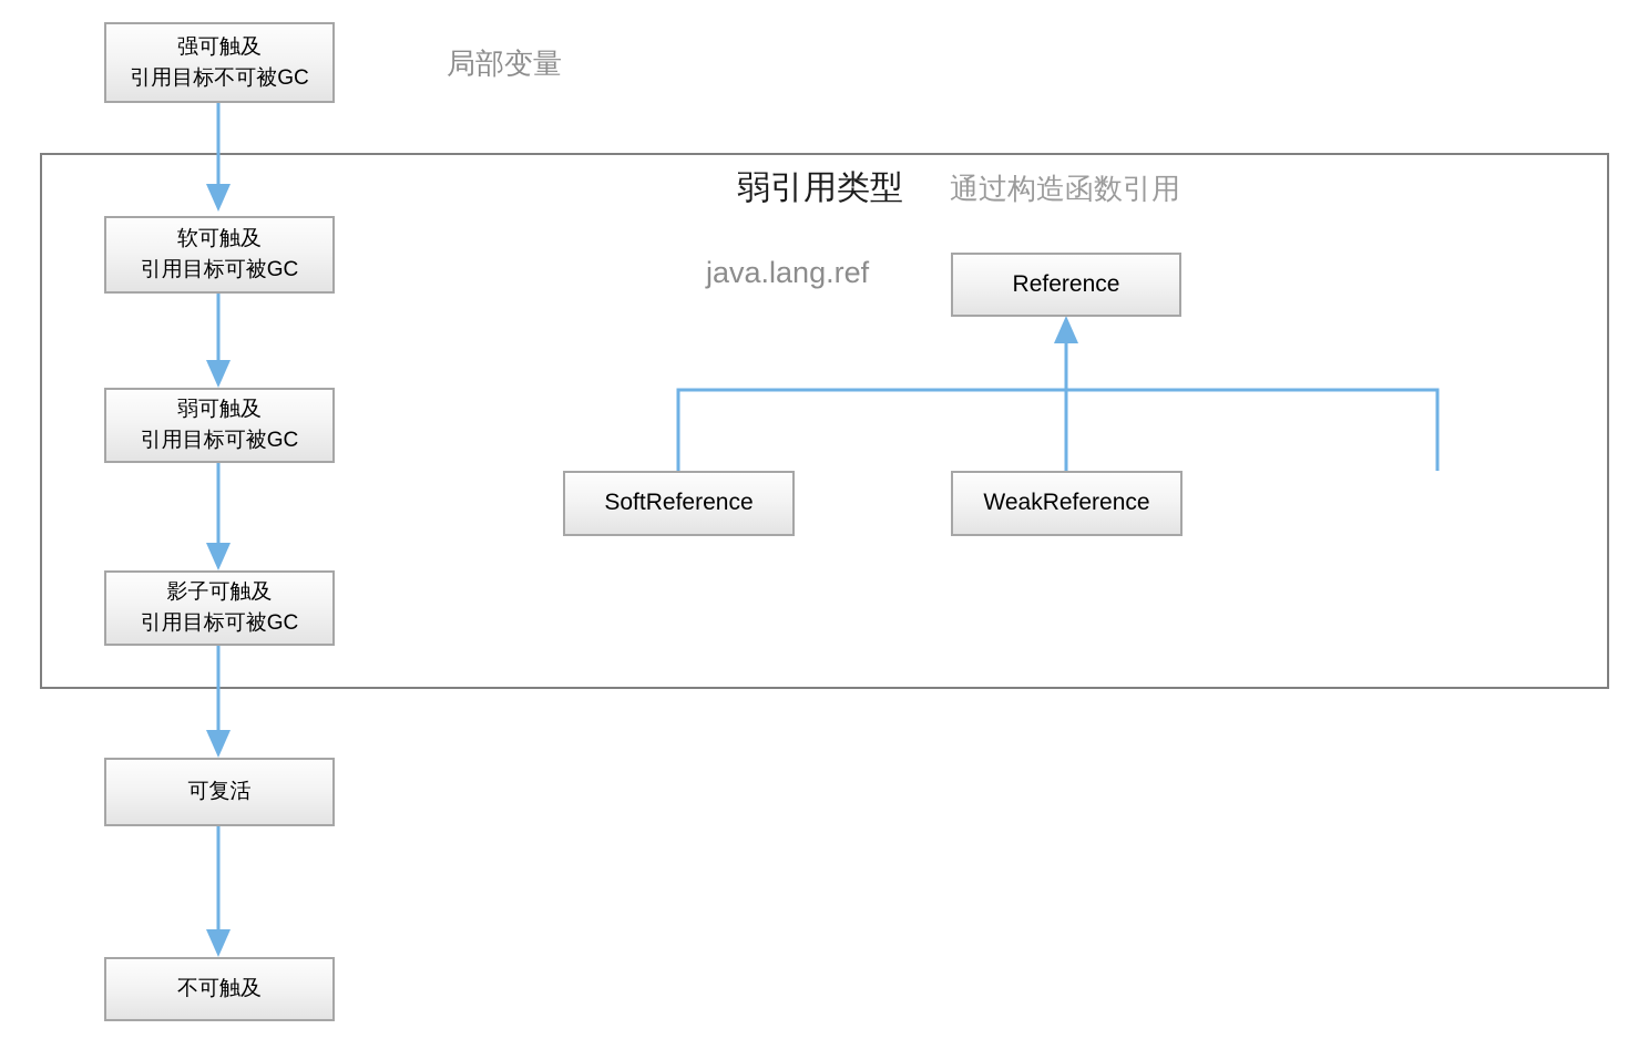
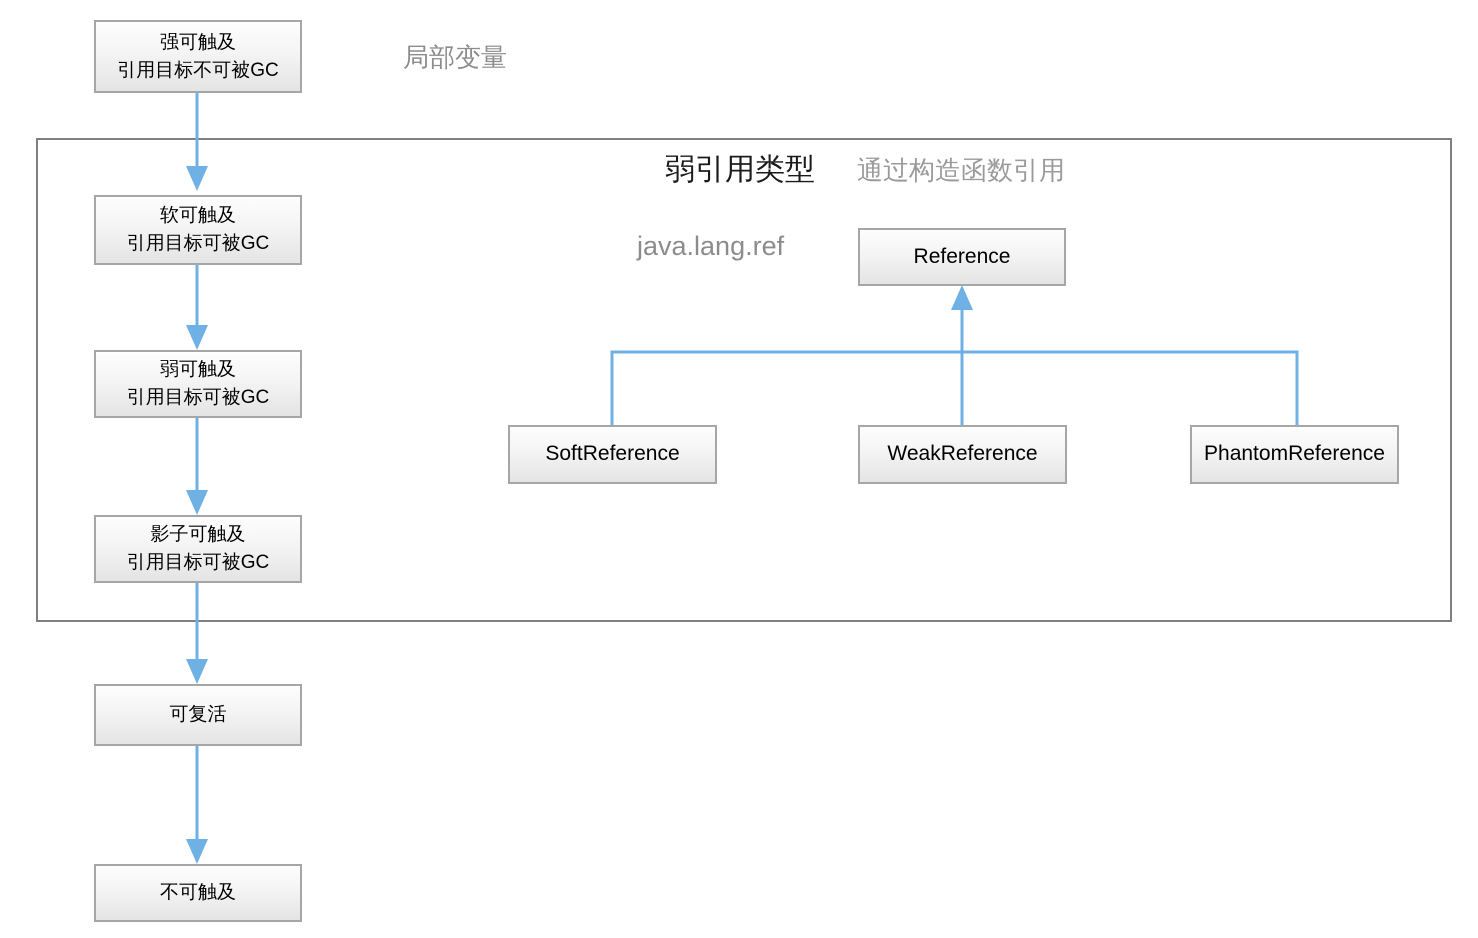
  局部变量
  弱引用类型
  通过构造函数引用
  java.lang.ref
  强可触及
  引用目标不可被GC
  软可触及
  引用目标可被GC
  弱可触及
  引用目标可被GC
  影子可触及
  引用目标可被GC
  可复活
  不可触及
  Reference
  SoftReference
  WeakReference
+ PhantomReference
